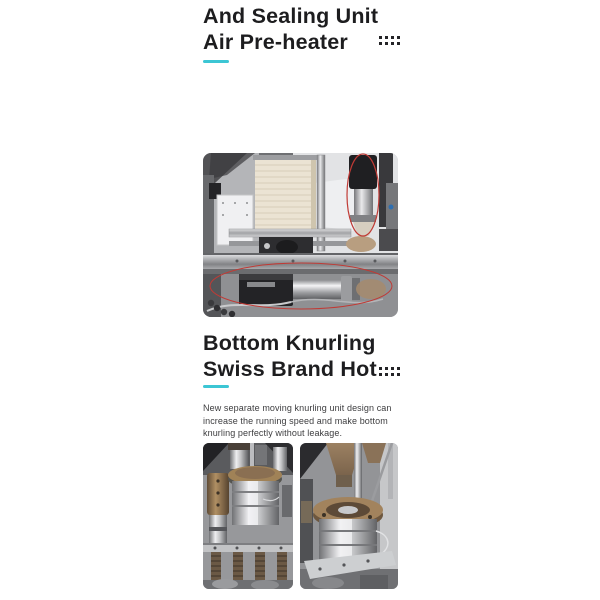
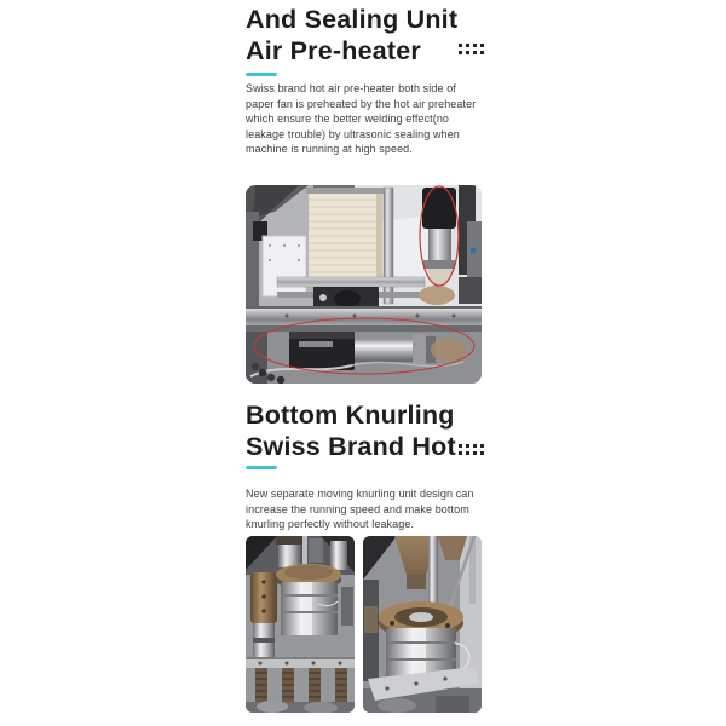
  And Sealing Unit
  Air Pre-heater
+ Swiss brand hot air pre-heater both side of paper fan is preheated by the hot air preheater which ensure the better welding effect(no leakage trouble) by ultrasonic sealing when machine is running at high speed.
  Bottom Knurling
  Swiss Brand Hot
  New separate moving knurling unit design can increase the running speed and make bottom knurling perfectly without leakage.
